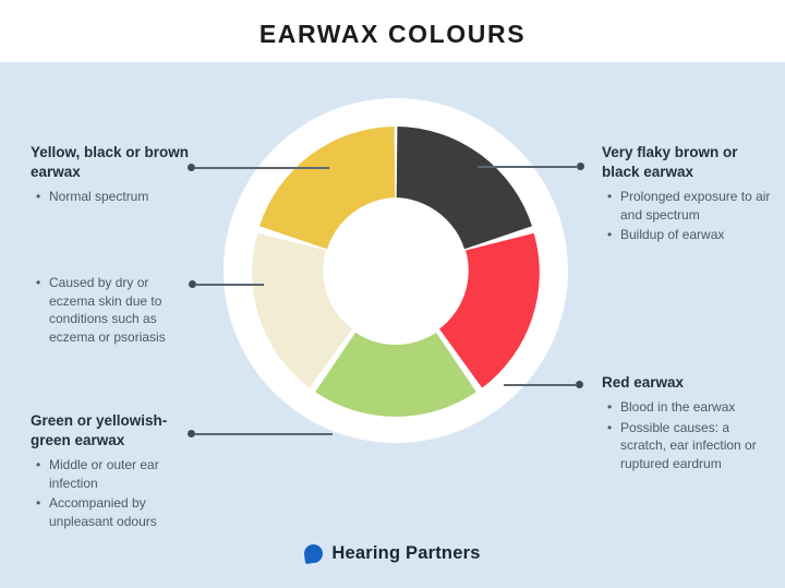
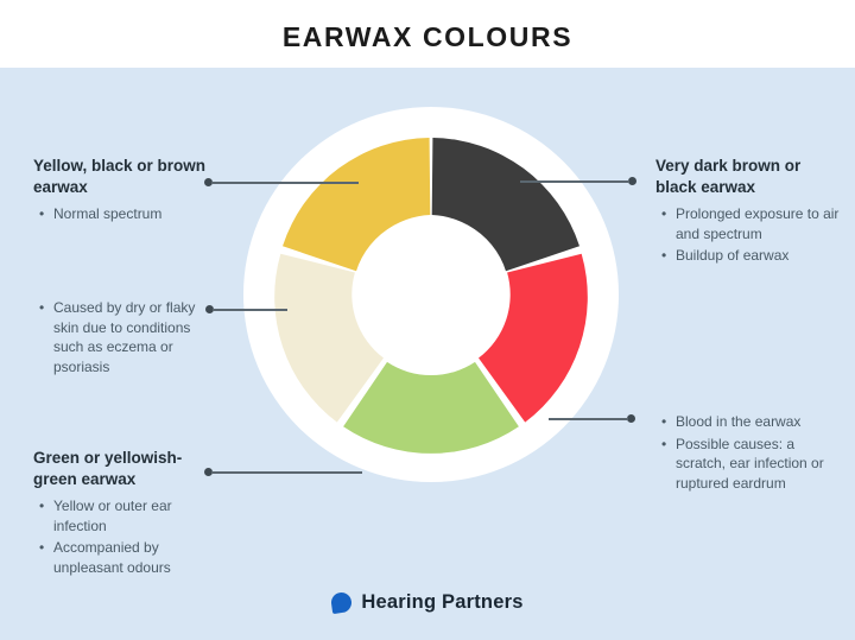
  EARWAX COLOURS
  Yellow, black or brown earwax
  Normal spectrum
- Caused by dry or eczema skin due to conditions such as eczema or psoriasis
+ Caused by dry or flaky skin due to conditions such as eczema or psoriasis
  Green or yellowish-green earwax
- Middle or outer ear infection
+ Yellow or outer ear infection
  Accompanied by unpleasant odours
- Very flaky brown or black earwax
+ Very dark brown or black earwax
  Prolonged exposure to air and spectrum
  Buildup of earwax
- Red earwax
  Blood in the earwax
  Possible causes: a scratch, ear infection or ruptured eardrum
  Hearing Partners
